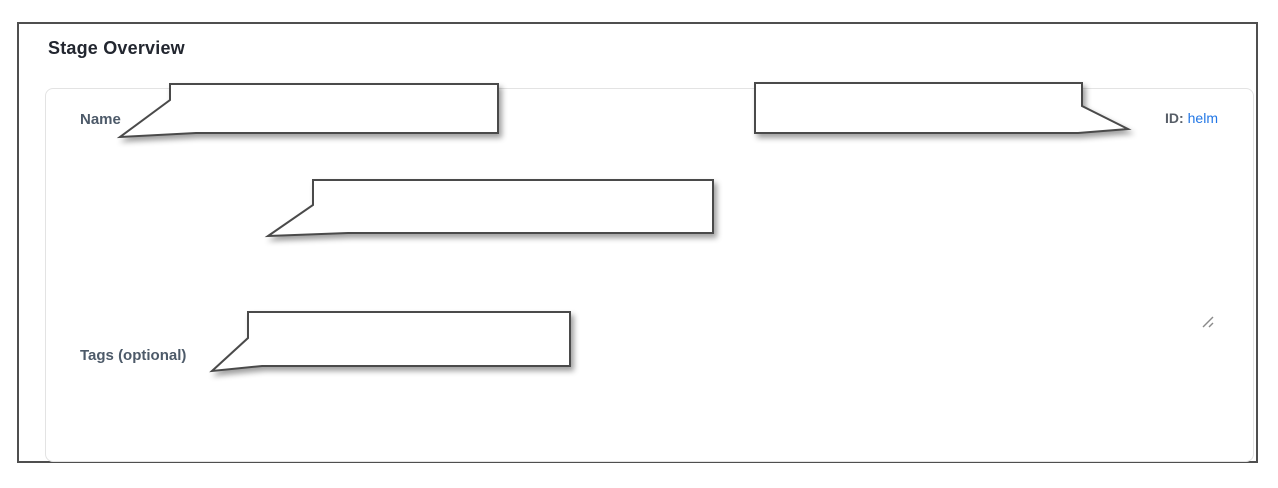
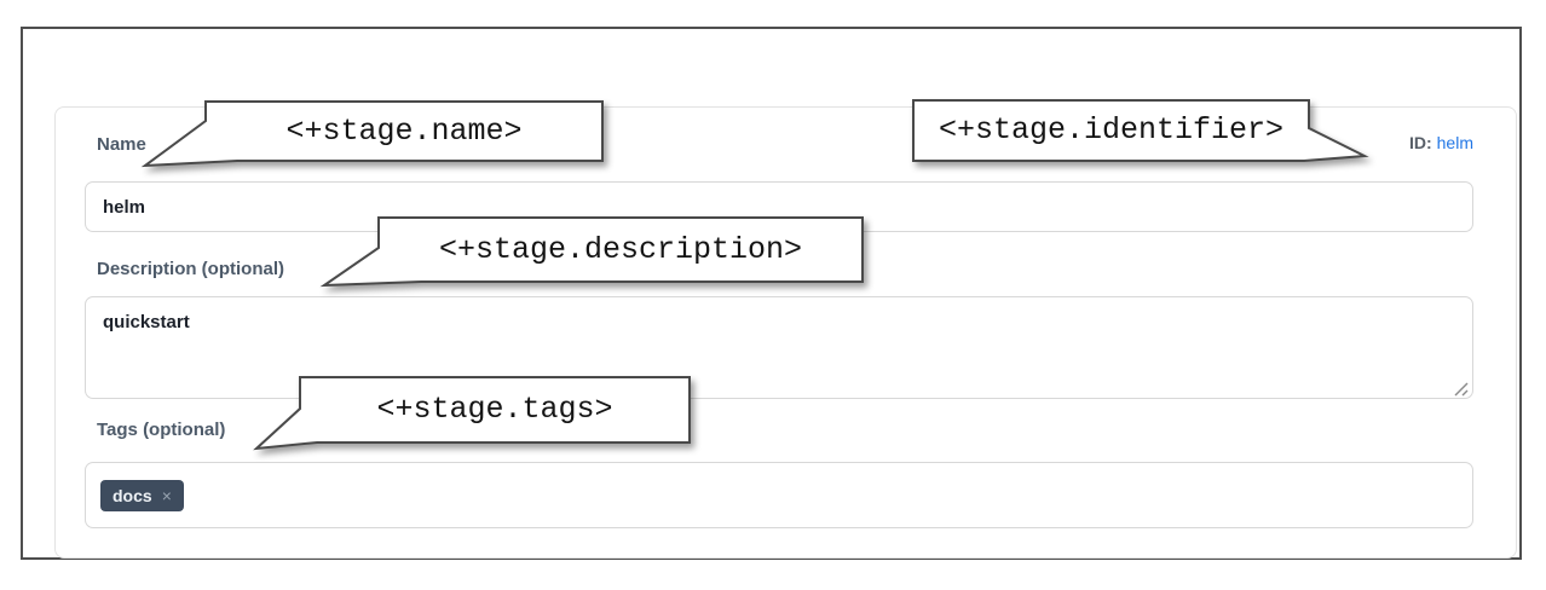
- Stage Overview
  Name
  ID: helm
+ helm
+ Description (optional)
+ quickstart
  Tags (optional)
+ docs
+ ×
+ <+stage.name>
+ <+stage.identifier>
+ <+stage.description>
+ <+stage.tags>
